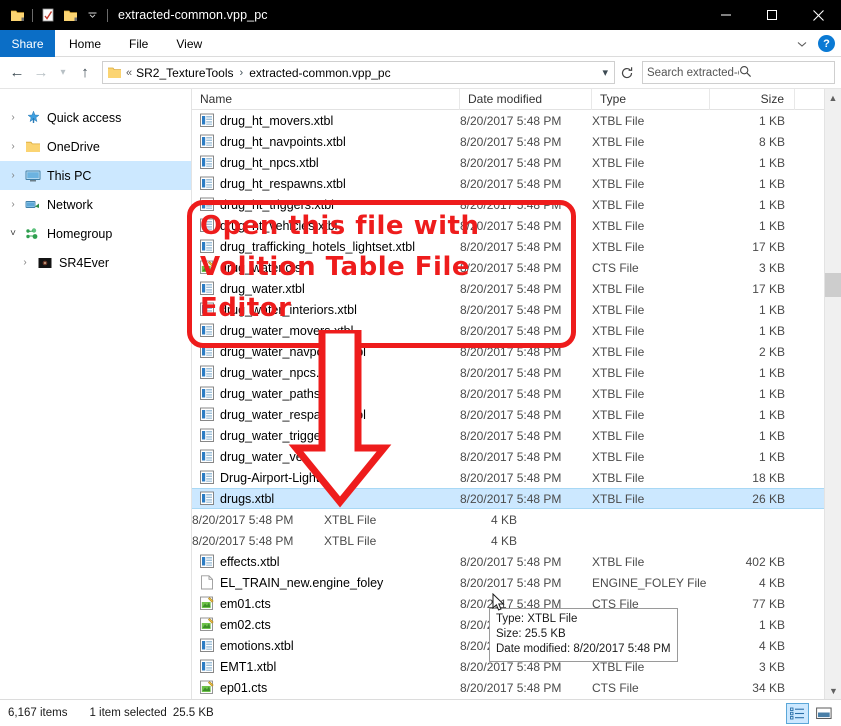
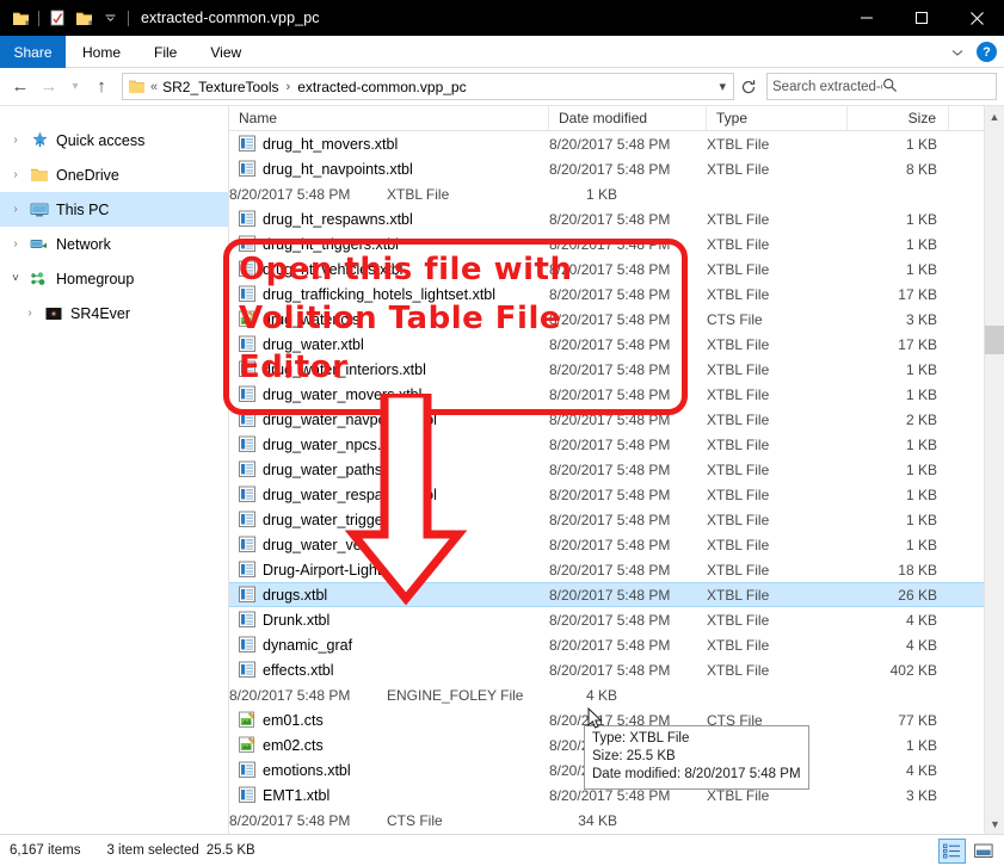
  extracted-common.vpp_pc
  Share
  Home
  File
  View
  ?
  ←
  →
  ▾
  ↑
  «
  SR2_TextureTools
  ›
  extracted-common.vpp_pc
  ▾
  ›
  Quick access
  ›
  OneDrive
  ›
  This PC
  ›
  Network
  ˅
  Homegroup
  ›
  SR4Ever
  Name
  Date modified
  Type
  Size
  ^
  drug_ht_movers.xtbl
  8/20/2017 5:48 PM
  XTBL File
  1 KB
  drug_ht_navpoints.xtbl
  8/20/2017 5:48 PM
  XTBL File
  8 KB
- drug_ht_npcs.xtbl
  8/20/2017 5:48 PM
  XTBL File
  1 KB
  drug_ht_respawns.xtbl
  8/20/2017 5:48 PM
  XTBL File
  1 KB
  drug_ht_triggers.xtbl
  8/20/2017 5:48 PM
  XTBL File
  1 KB
  drug_ht_vehicles.xtbl
  8/20/2017 5:48 PM
  XTBL File
  1 KB
  drug_trafficking_hotels_lightset.xtbl
  8/20/2017 5:48 PM
  XTBL File
  17 KB
  drug_water.cts
  8/20/2017 5:48 PM
  CTS File
  3 KB
  drug_water.xtbl
  8/20/2017 5:48 PM
  XTBL File
  17 KB
  drug_water_interiors.xtbl
  8/20/2017 5:48 PM
  XTBL File
  1 KB
  8/20/2017 5:48 PM
  XTBL File
  1 KB
  8/20/2017 5:48 PM
  XTBL File
  2 KB
  drug_water_npcs.
  8/20/2017 5:48 PM
  XTBL File
  1 KB
  drug_water_paths
  8/20/2017 5:48 PM
  XTBL File
  1 KB
  drug_water_respal
  8/20/2017 5:48 PM
  XTBL File
  1 KB
  drug_water_trigge
  8/20/2017 5:48 PM
  XTBL File
  1 KB
  8/20/2017 5:48 PM
  XTBL File
  1 KB
  8/20/2017 5:48 PM
  XTBL File
  18 KB
  drugs.xtbl
  8/20/2017 5:48 PM
  XTBL File
  26 KB
+ Drunk.xtbl
  8/20/2017 5:48 PM
  XTBL File
  4 KB
+ dynamic_graf
  8/20/2017 5:48 PM
  XTBL File
  4 KB
  effects.xtbl
  8/20/2017 5:48 PM
  XTBL File
  402 KB
- EL_TRAIN_new.engine_foley
  8/20/2017 5:48 PM
  ENGINE_FOLEY File
  4 KB
  em01.cts
  8/20/27 5:48 PM
  CTS File
  77 KB
  em02.cts
  1 KB
  emotions.xtbl
  4 KB
  EMT1.xtbl
  8/20/2017 5:48 PM
  XTBL File
  3 KB
- ep01.cts
  8/20/2017 5:48 PM
  CTS File
  34 KB
  Type: XTBL File
  Size: 25.5 KB
  Date modified: 8/20/2017 5:48 PM
  ▲
  ▼
  Open this file with
  Volition Table File
  Editor
  6,167 items
- 1 item selected
+ 3 item selected
  25.5 KB
